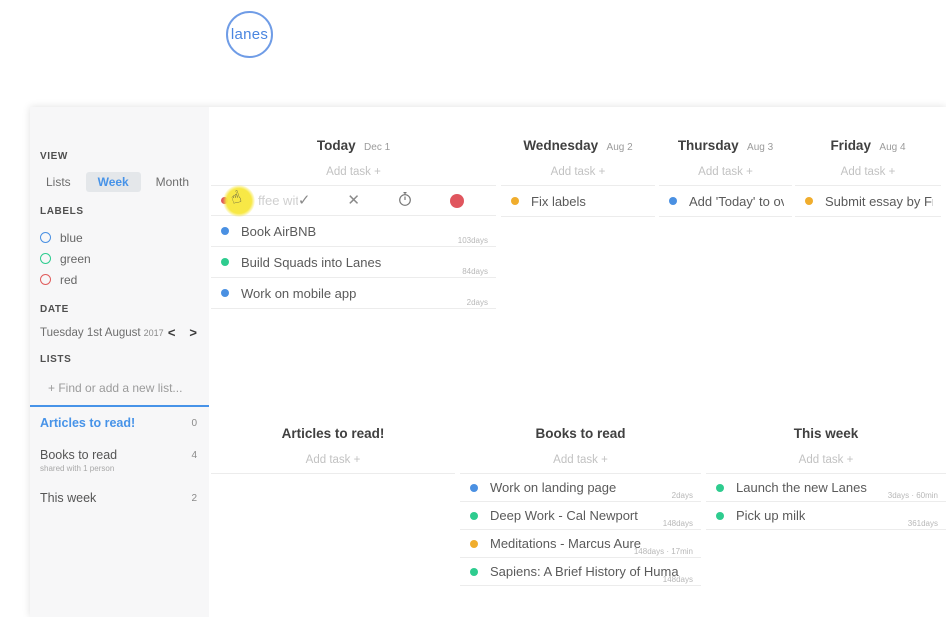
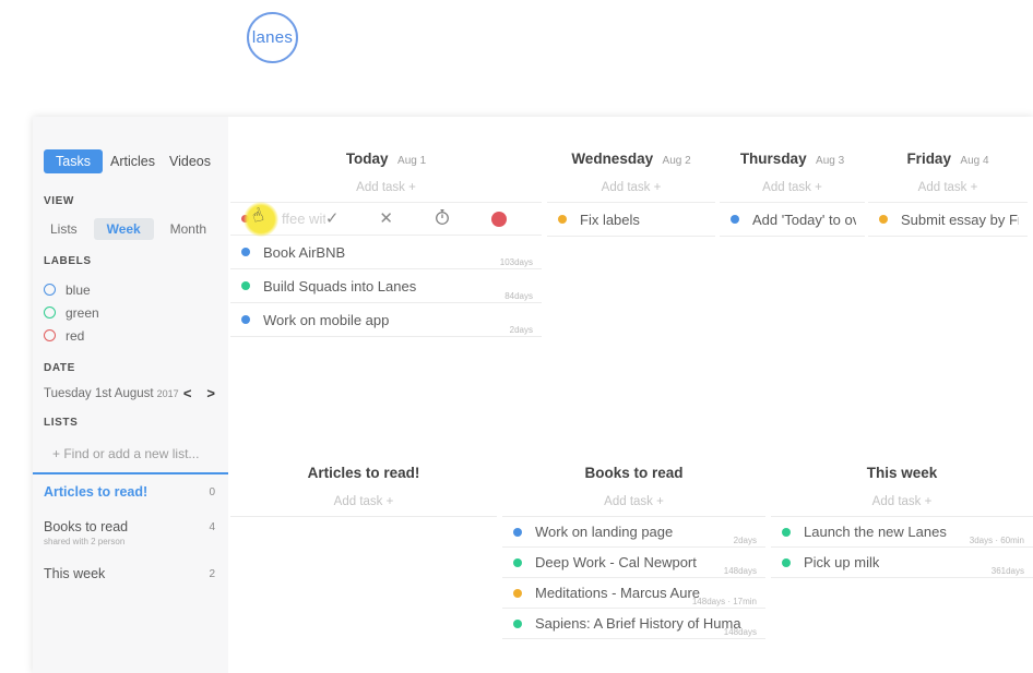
  lanes
+ Tasks
+ Articles
+ Videos
  VIEW
  Lists
  Week
  Month
  LABELS
  blue
  green
  red
  DATE
  Tuesday 1st August
  2017
  <
  >
  LISTS
  + Find or add a new list...
  Articles to read!
  0
  Books to read
- shared with 1 person
+ shared with 2 person
  4
  This week
  2
- Today Dec 1
+ Today Aug 1
  Add task +
  ffee wit
  ✓
  ✕
  Book AirBNB
  103days
  Build Squads into Lanes
  84days
  Work on mobile app
  2days
  Wednesday Aug 2
  Add task +
  Fix labels
  Thursday Aug 3
  Add task +
  Add 'Today' to ov
  Friday Aug 4
  Add task +
  Submit essay by F
  Articles to read!
  Add task +
  Books to read
  Add task +
  Work on landing page
  2days
  Deep Work - Cal Newport
  148days
  Meditations - Marcus Aure
  148days · 17min
  Sapiens: A Brief History of Huma
  148days
  This week
  Add task +
  Launch the new Lanes
  3days · 60min
  Pick up milk
  361days
